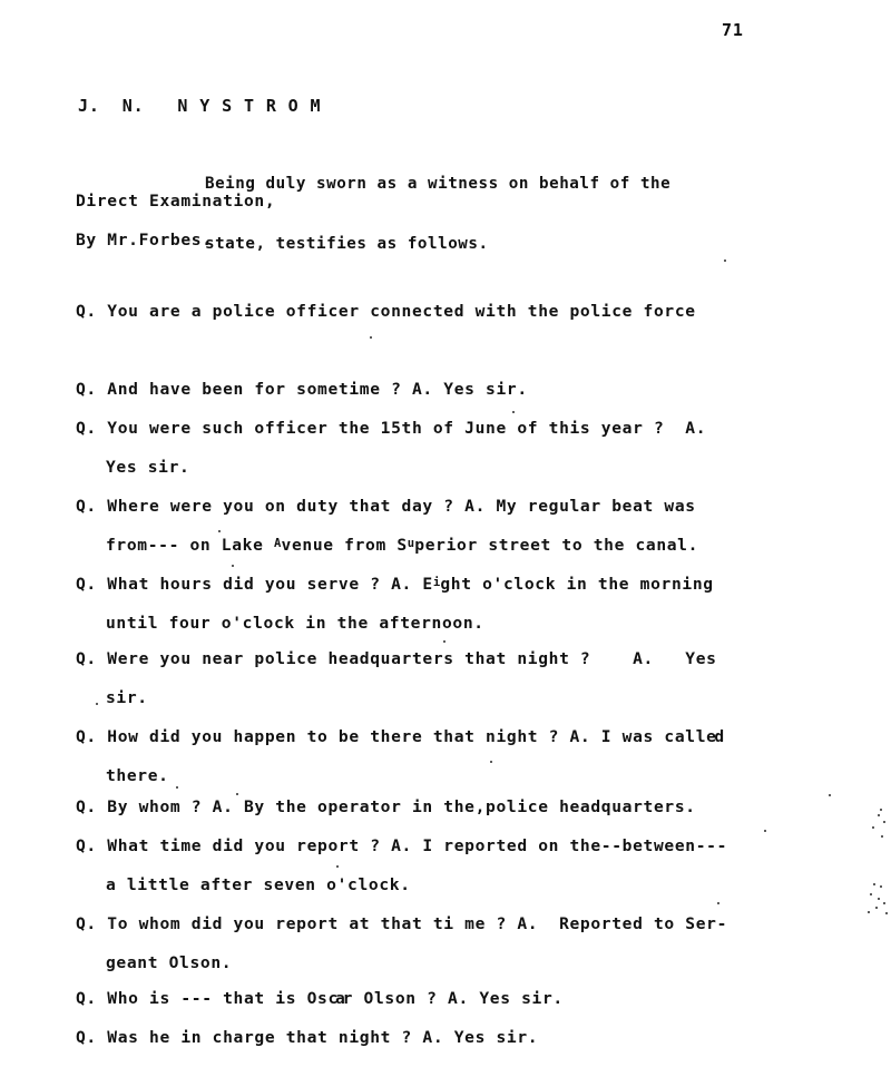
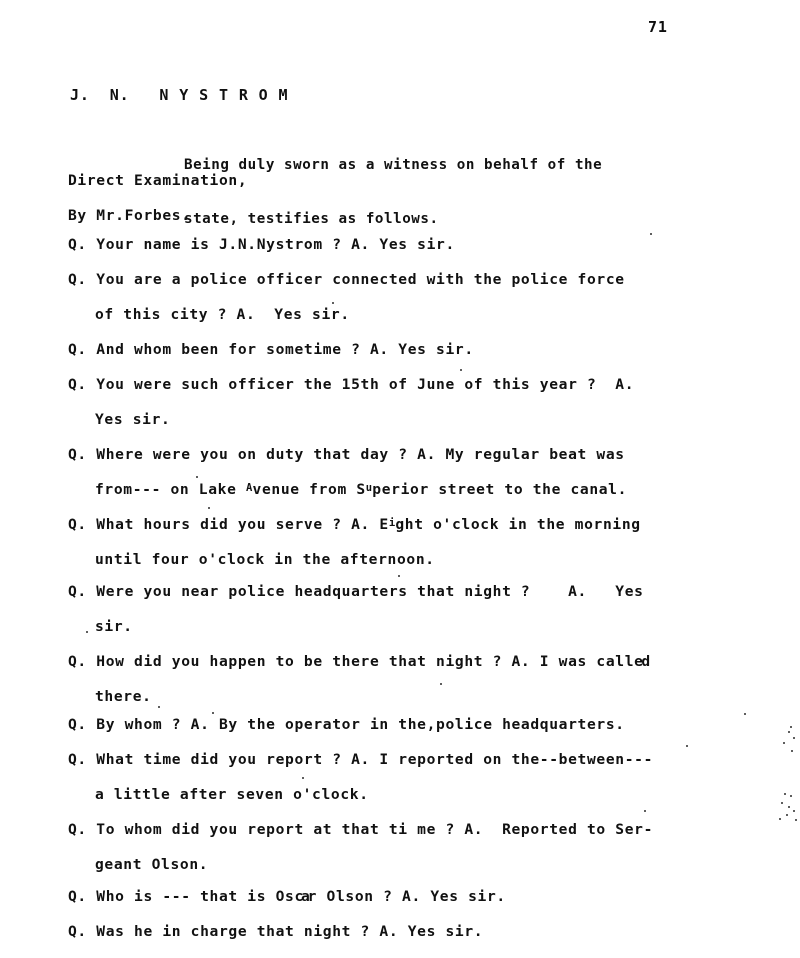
  71
  J. N. N Y S T R O M
  Being duly sworn as a witness on behalf of the
  state, testifies as follows.
  Direct Examination,
  By Mr.Forbes.
+ Q. Your name is J.N.Nystrom ? A. Yes sir.
  Q. You are a police officer connected with the police force
+ of this city ? A. Yes sir.
- Q. And have been for sometime ? A. Yes sir.
+ Q. And whom been for sometime ? A. Yes sir.
  Q. You were such officer the 15th of June of this year ? A.
  Yes sir.
  Q. Where were you on duty that day ? A. My regular beat was
  from--- on Lake Avenue from Superior street to the canal.
  Q. What hours did you serve ? A. Eight o'clock in the morning
  until four o'clock in the afternoon.
  Q. Were you near police headquarters that night ? A. Yes
  sir.
  Q. How did you happen to be there that night ? A. I was called
  there.
  Q. By whom ? A. By the operator in the,police headquarters.
  Q. What time did you report ? A. I reported on the--between---
  a little after seven o'clock.
  Q. To whom did you report at that ti me ? A. Reported to Ser-
  geant Olson.
  Q. Who is --- that is Oscar Olson ? A. Yes sir.
  Q. Was he in charge that night ? A. Yes sir.
